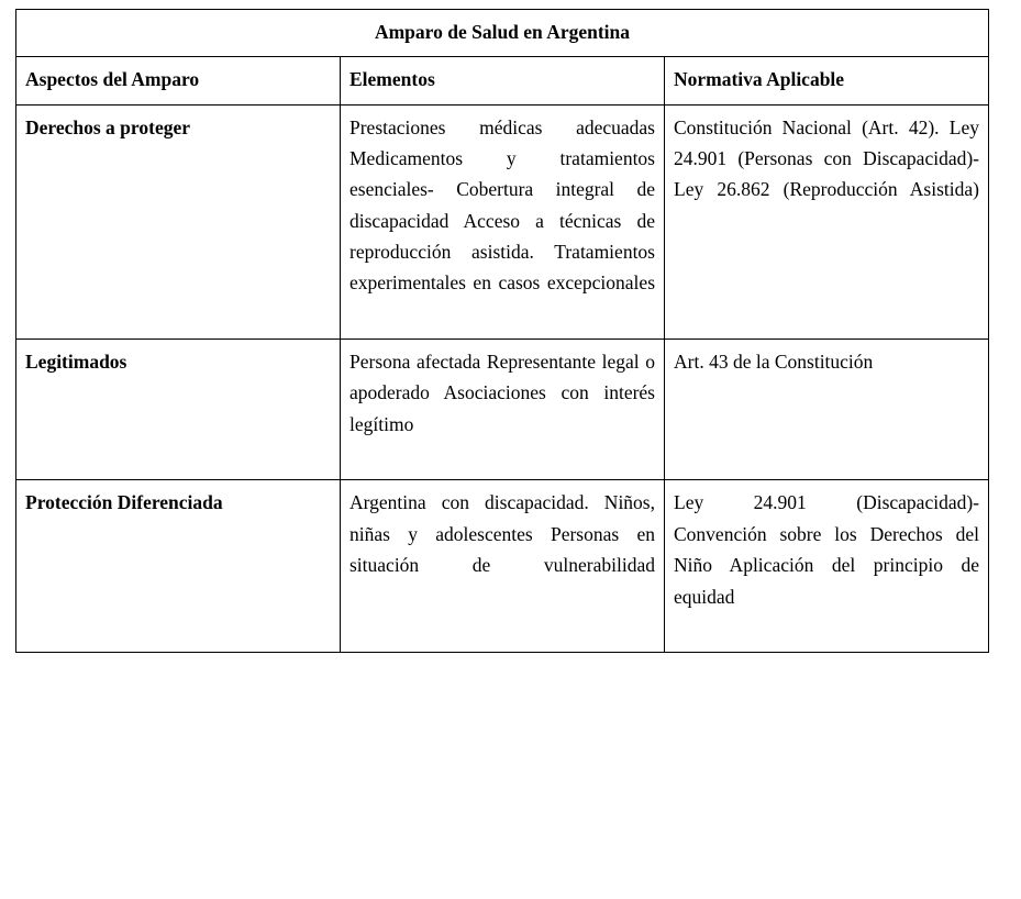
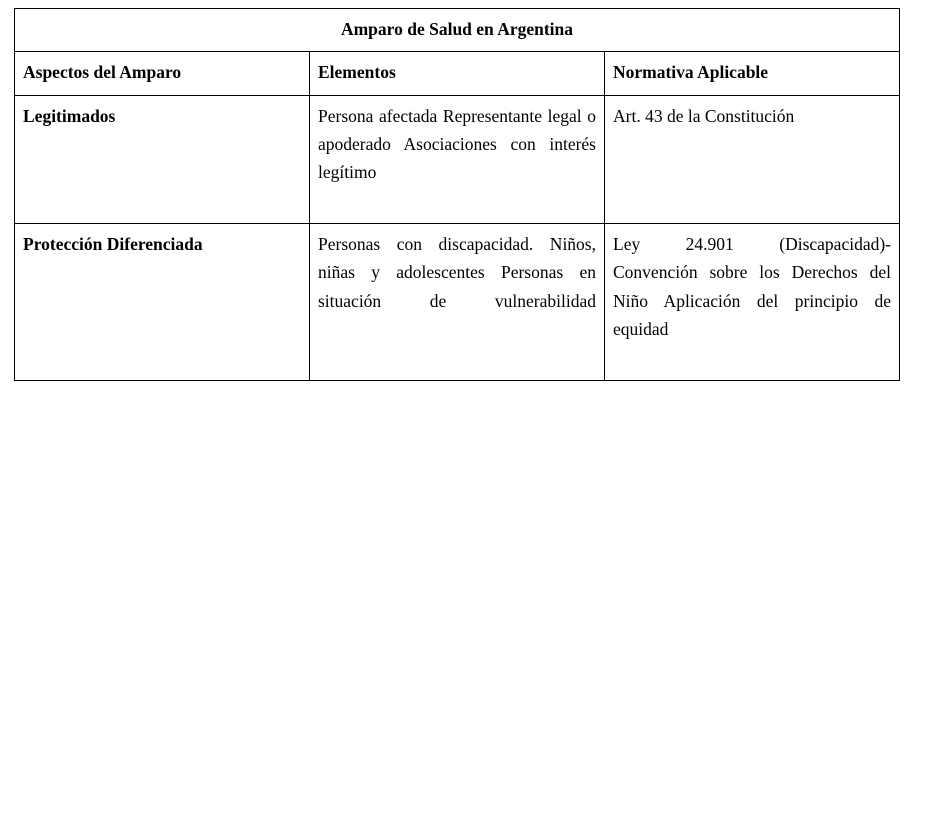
  Amparo de Salud en Argentina
  Aspectos del Amparo	Elementos	Normativa Aplicable
- Derechos a proteger	Prestaciones médicas adecuadas Medicamentos y tratamientos esenciales- Cobertura integral de discapacidad Acceso a técnicas de reproducción asistida. Tratamientos experimentales en casos excepcionales	Constitución Nacional (Art. 42). Ley 24.901 (Personas con Discapacidad)- Ley 26.862 (Reproducción Asistida)
  Legitimados	Persona afectada Representante legal o apoderado Asociaciones con interés legítimo	Art. 43 de la Constitución
- Protección Diferenciada	Argentina con discapacidad. Niños, niñas y adolescentes Personas en situación de vulnerabilidad	Ley 24.901 (Discapacidad)- Convención sobre los Derechos del Niño Aplicación del principio de equidad
+ Protección Diferenciada	Personas con discapacidad. Niños, niñas y adolescentes Personas en situación de vulnerabilidad	Ley 24.901 (Discapacidad)- Convención sobre los Derechos del Niño Aplicación del principio de equidad
